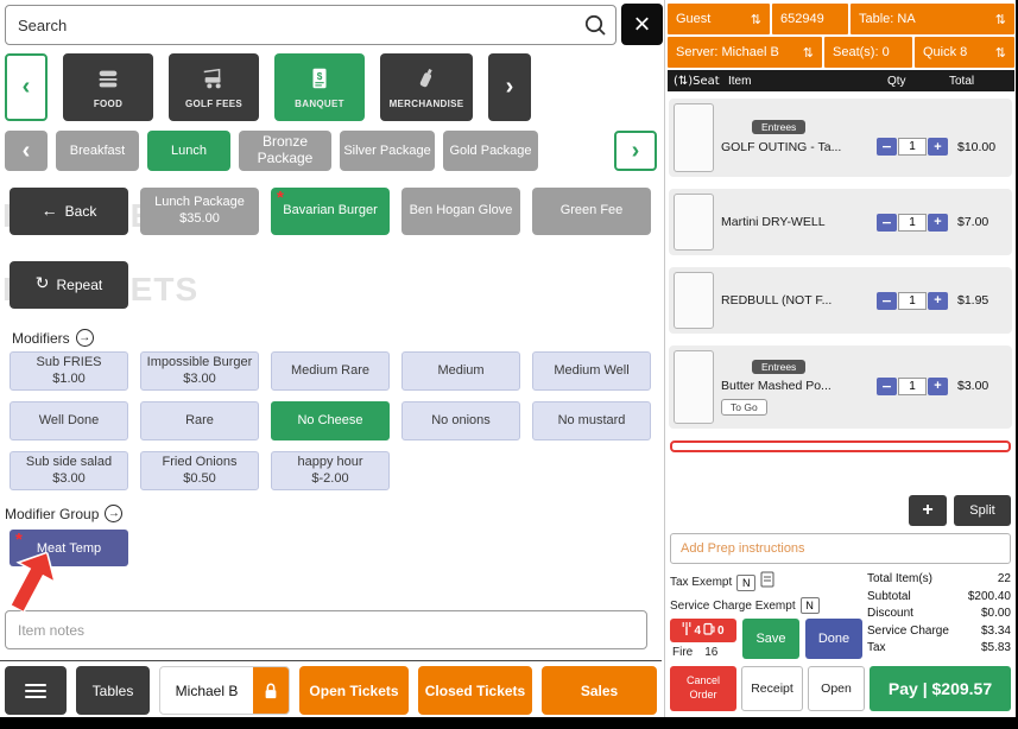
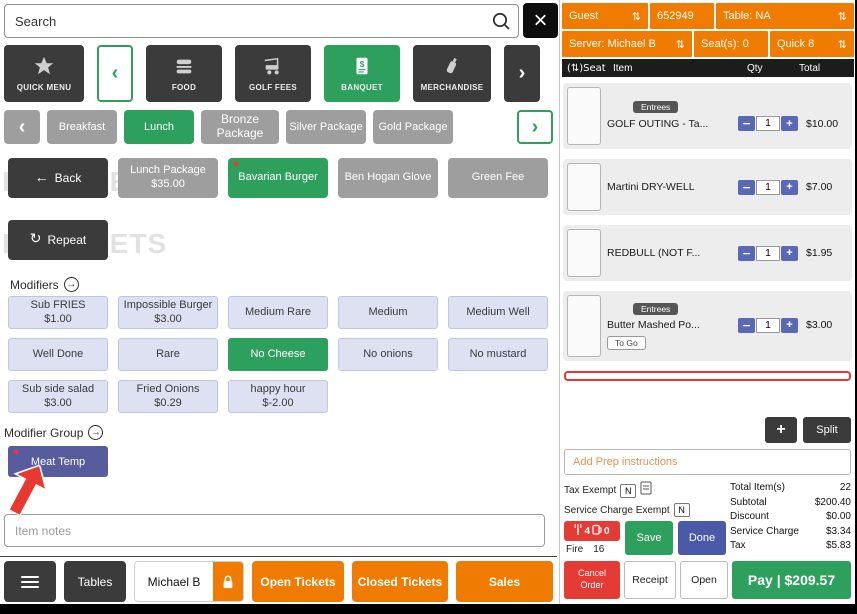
  Search
  ×
+ QUICK MENU
  ‹
  FOOD
  GOLF FEES
  $
  BANQUET
  MERCHANDISE
  ›
  ‹
  Breakfast
  Lunch
  Bronze Package
  Silver Package
  Gold Package
  ›
  ←
  Back
  Lunch Package
  $35.00
  *
  Bavarian Burger
  Ben Hogan Glove
  Green Fee
  ↻
  Repeat
  Modifiers
  →
  Sub FRIES
  $1.00
  Impossible Burger
  $3.00
  Medium Rare
  Medium
  Medium Well
  Well Done
  Rare
  No Cheese
  No onions
  No mustard
  Sub side salad
  $3.00
  Fried Onions
- $0.50
+ $0.29
  happy hour
  $-2.00
  Modifier Group
  →
  *
  Meat Temp
  Item notes
  Tables
  Michael B
  Open Tickets
  Closed Tickets
  Sales
  Guest
  ⇅
  652949
  Table: NA
  ⇅
  Server: Michael B
  ⇅
  Seat(s): 0
  Quick 8
  ⇅
  (⇅)Seat
  Item
  Qty
  Total
  Entrees
  GOLF OUTING - Ta...
  −
  1
  +
  $10.00
  Martini DRY-WELL
  −
  1
  +
  $7.00
  REDBULL (NOT F...
  −
  1
  +
  $1.95
  Entrees
  Butter Mashed Po...
  −
  1
  +
  $3.00
  To Go
  +
  Split
  Add Prep instructions
  Tax Exempt
  N
  Service Charge Exempt
  N
  4
  0
  Fire
  16
  Save
  Done
  Total Item(s)
  22
  Subtotal
  $200.40
  Discount
  $0.00
  Service Charge
  $3.34
  Tax
  $5.83
  Cancel Order
  Receipt
  Open
  Pay | $209.57
